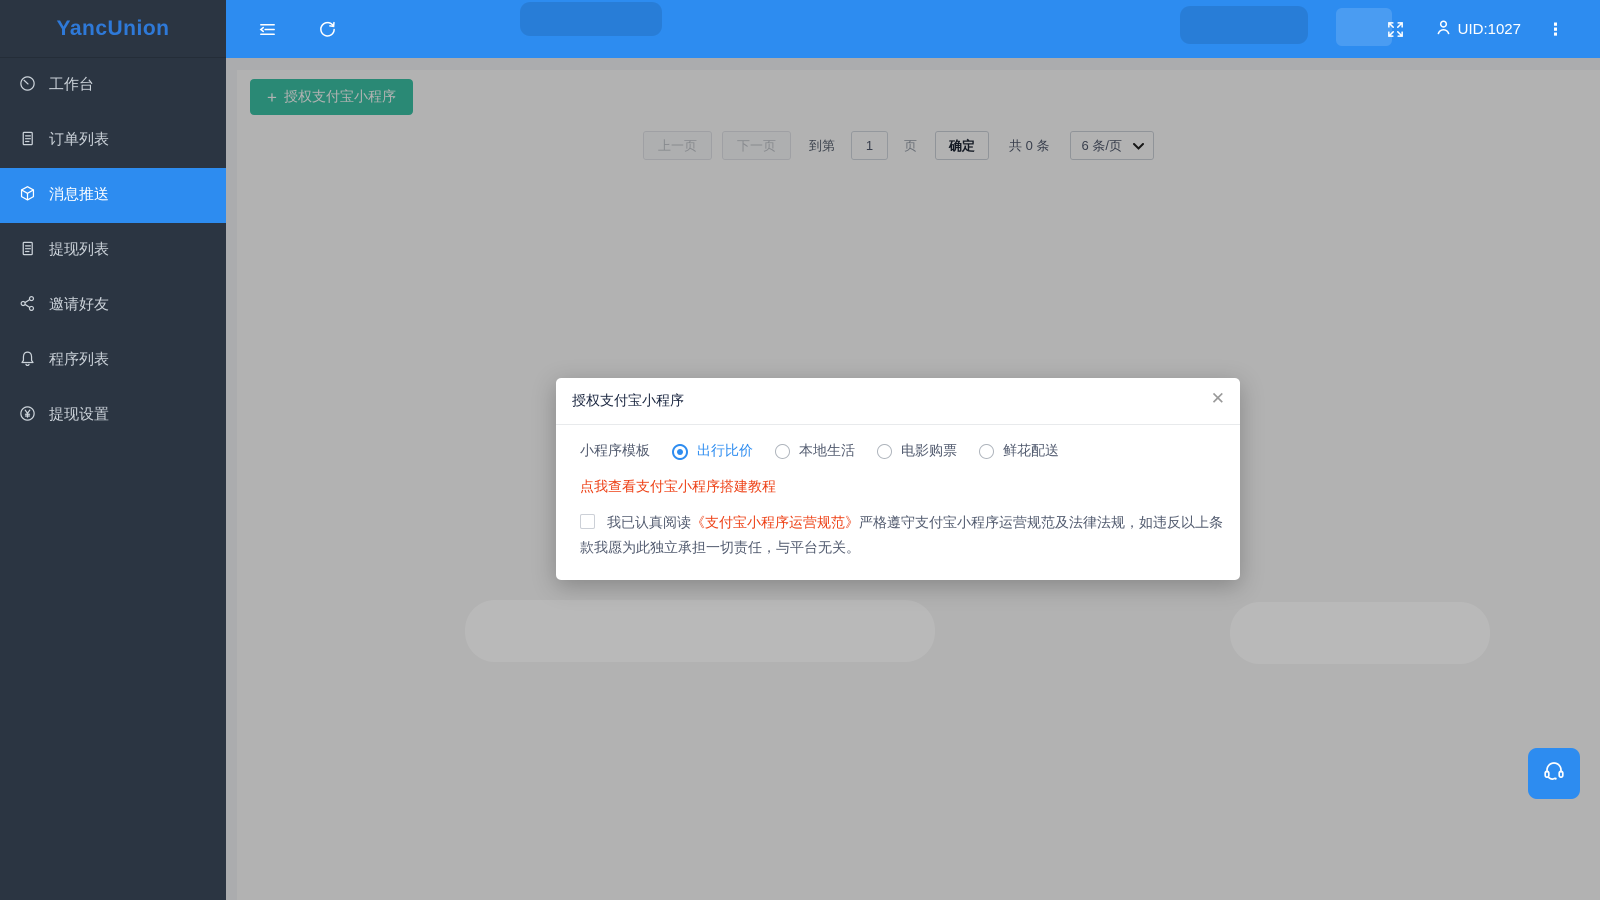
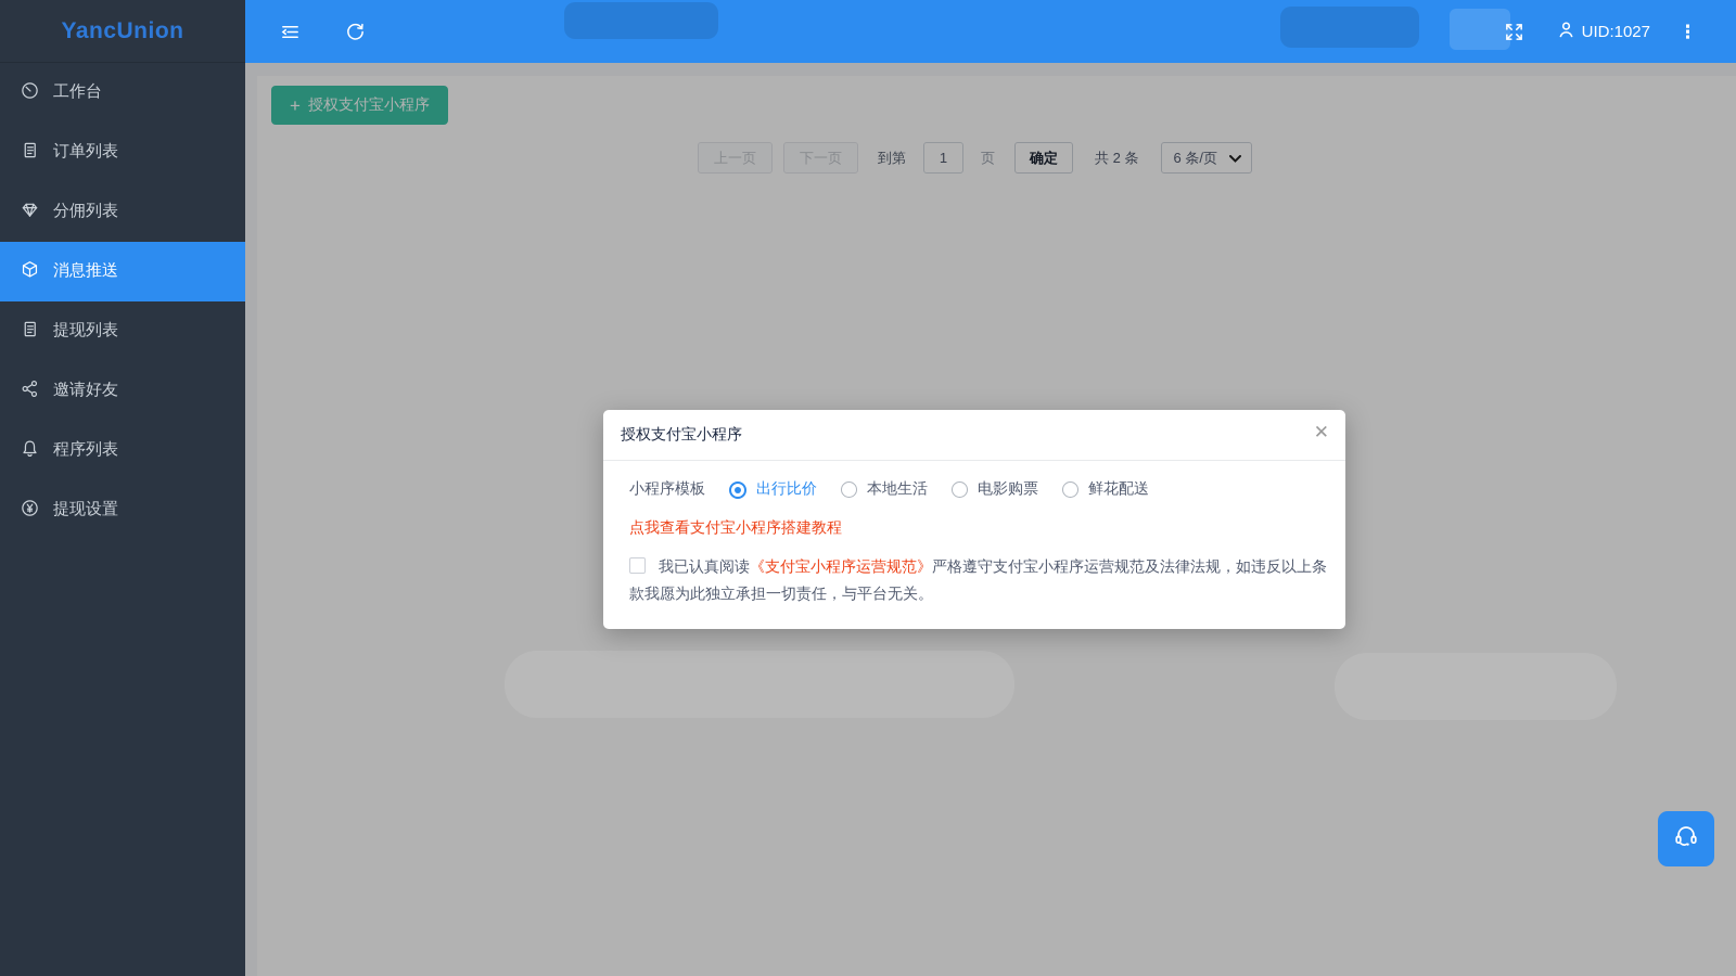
  YancUnion
  工作台
  订单列表
+ 分佣列表
  消息推送
  提现列表
  邀请好友
  程序列表
  提现设置
  UID:1027
  ⋮
  +
  授权支付宝小程序
  上一页
  下一页
  到第
  1
  页
  确定
- 共 0 条
+ 共 2 条
  6 条/页
  授权支付宝小程序
  ✕
  小程序模板
  出行比价
  本地生活
  电影购票
  鲜花配送
  点我查看支付宝小程序搭建教程
  我已认真阅读《支付宝小程序运营规范》严格遵守支付宝小程序运营规范及法律法规，如违反以上条款我愿为此独立承担一切责任，与平台无关。
